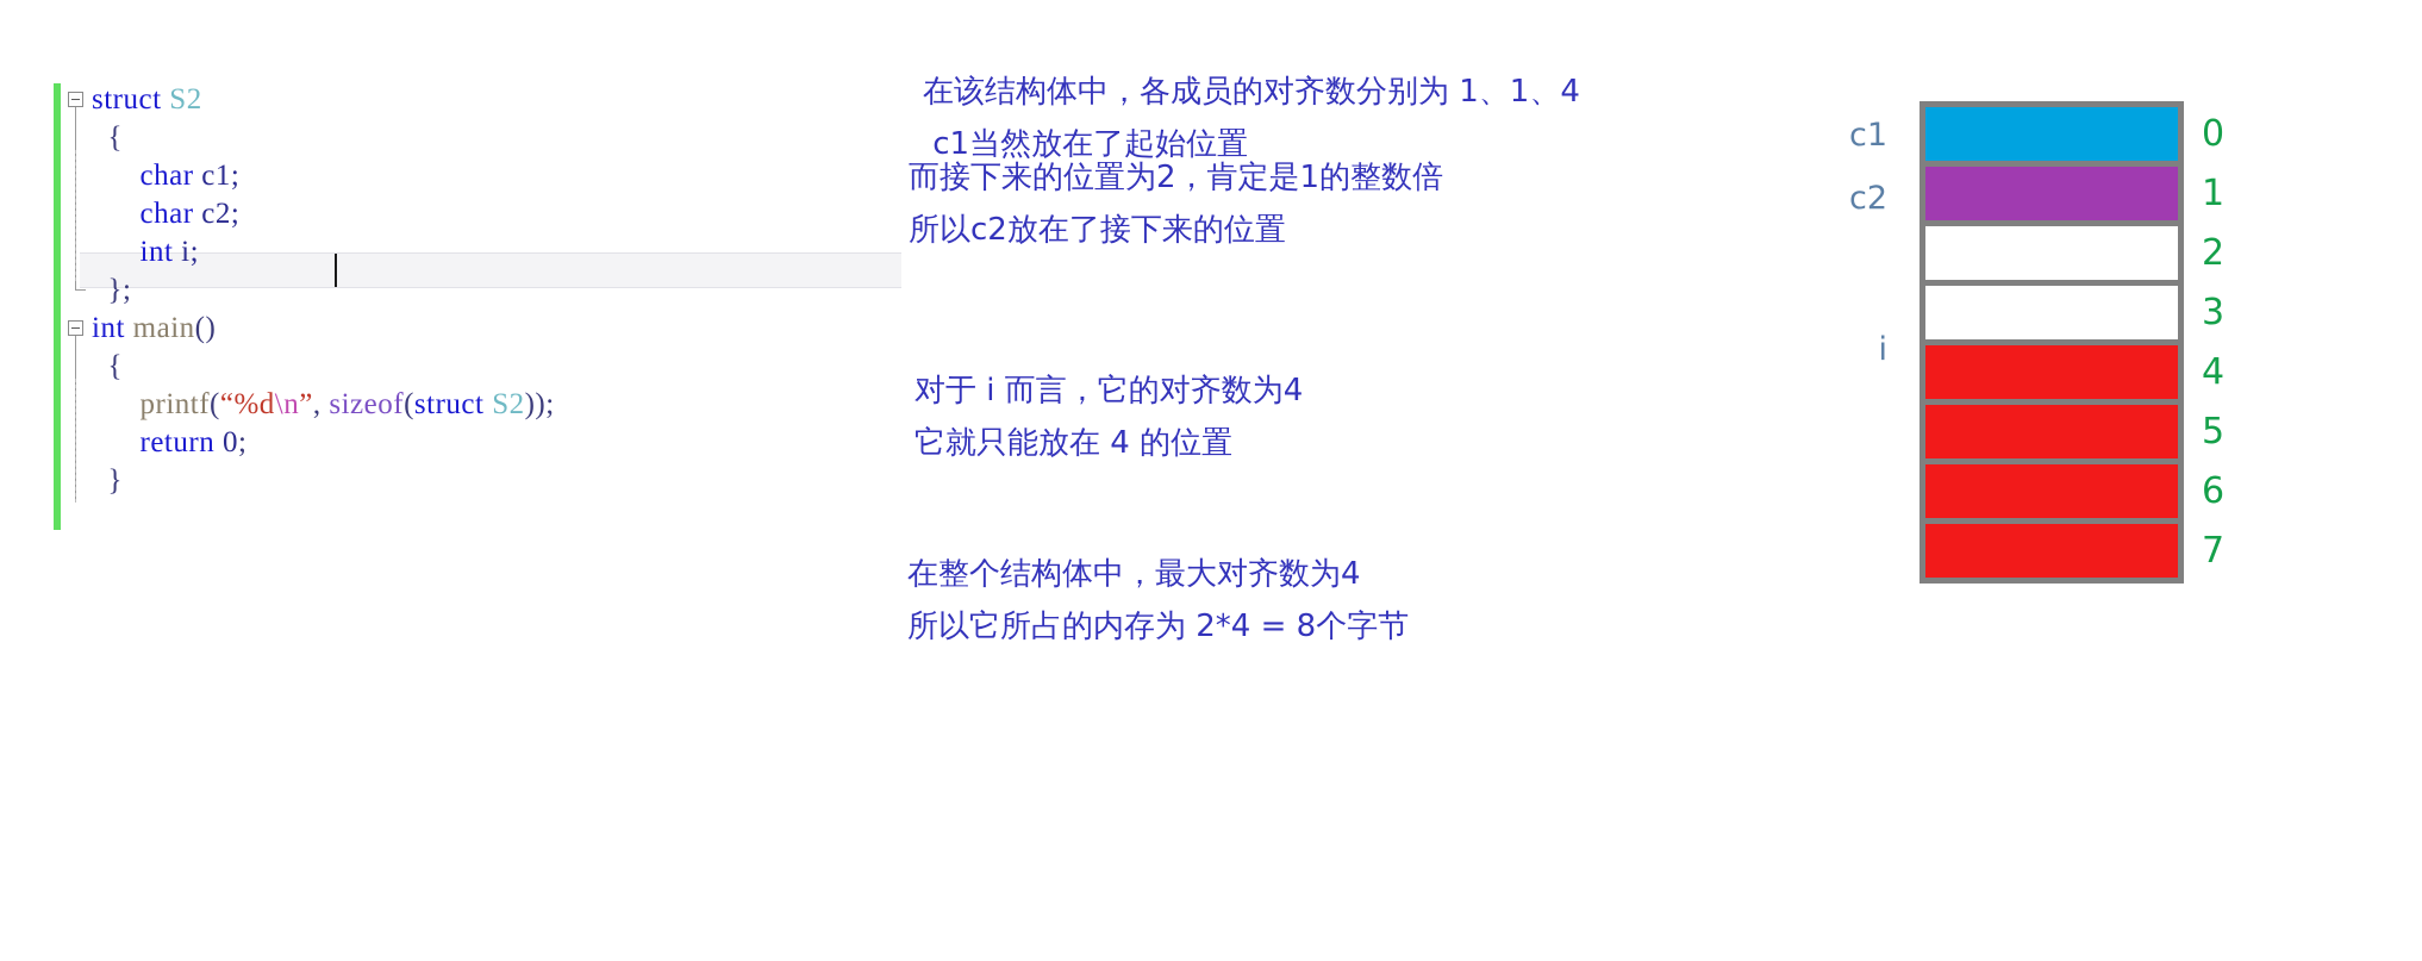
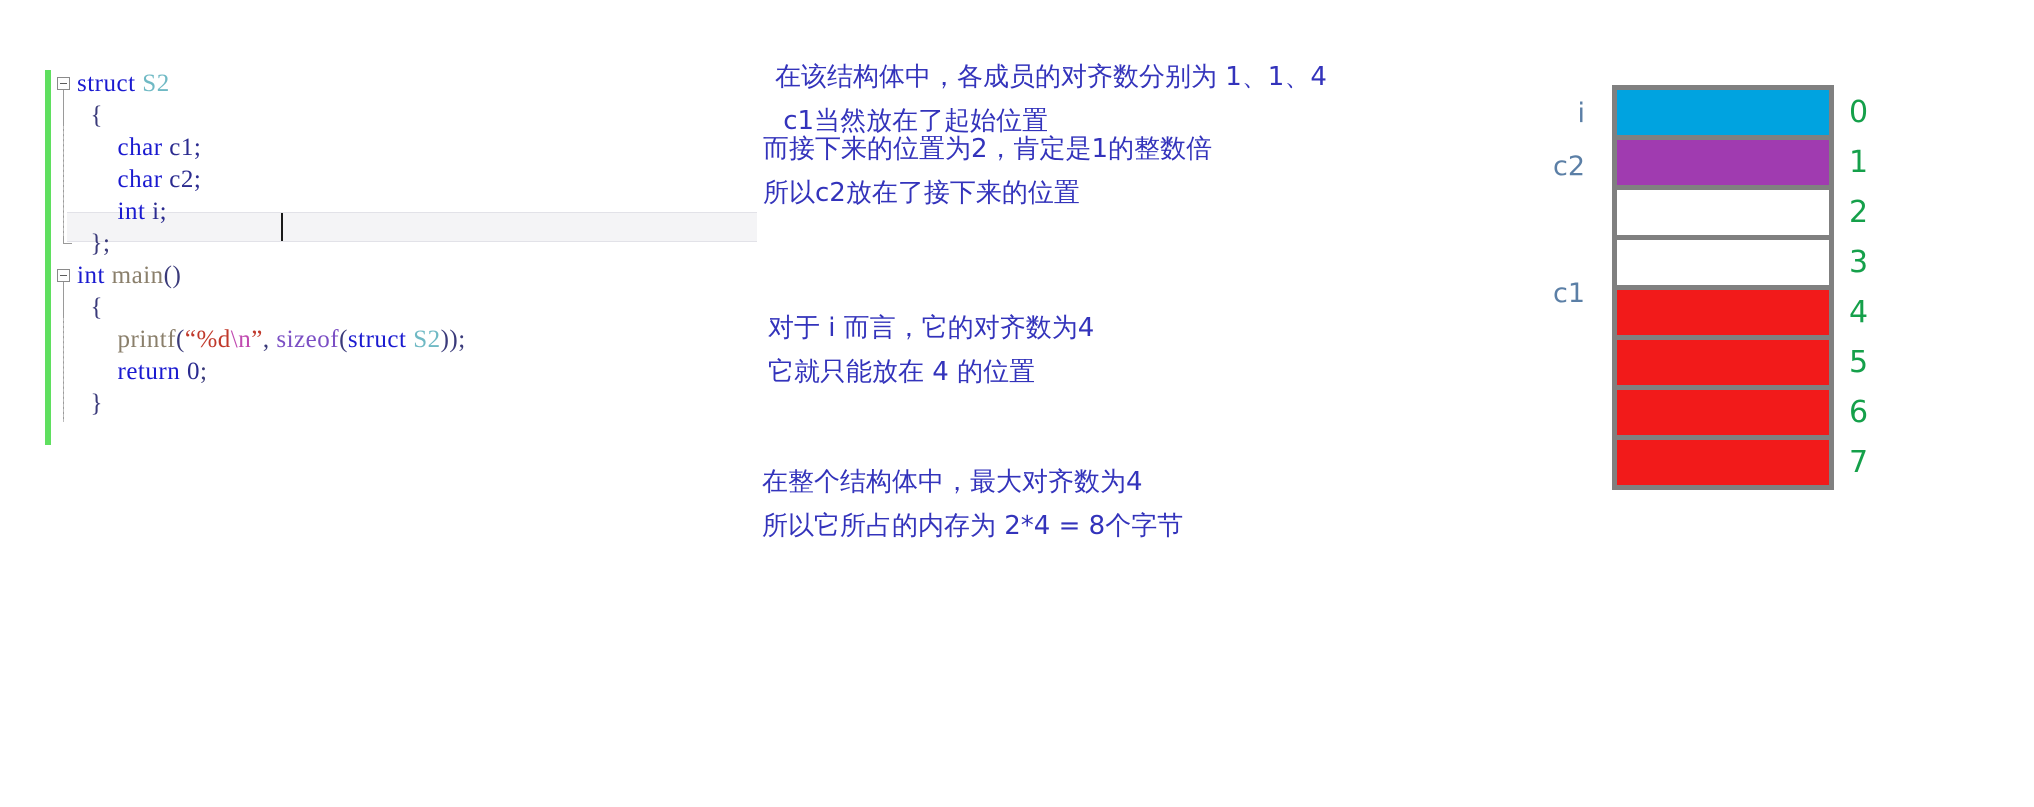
  struct S2
  {
  char c1;
  char c2;
  int i;
  };
  int main()
  {
  printf(“%d\n”, sizeof(struct S2));
  return 0;
  }
  在该结构体中，各成员的对齐数分别为 1、1、4
  c1当然放在了起始位置
  而接下来的位置为2，肯定是1的整数倍
  所以c2放在了接下来的位置
  对于 i 而言，它的对齐数为4
  它就只能放在 4 的位置
  在整个结构体中，最大对齐数为4
  所以它所占的内存为 2*4 = 8个字节
  0
  1
  2
  3
  4
  5
  6
  7
- c1
+ i
  c2
- i
+ c1
